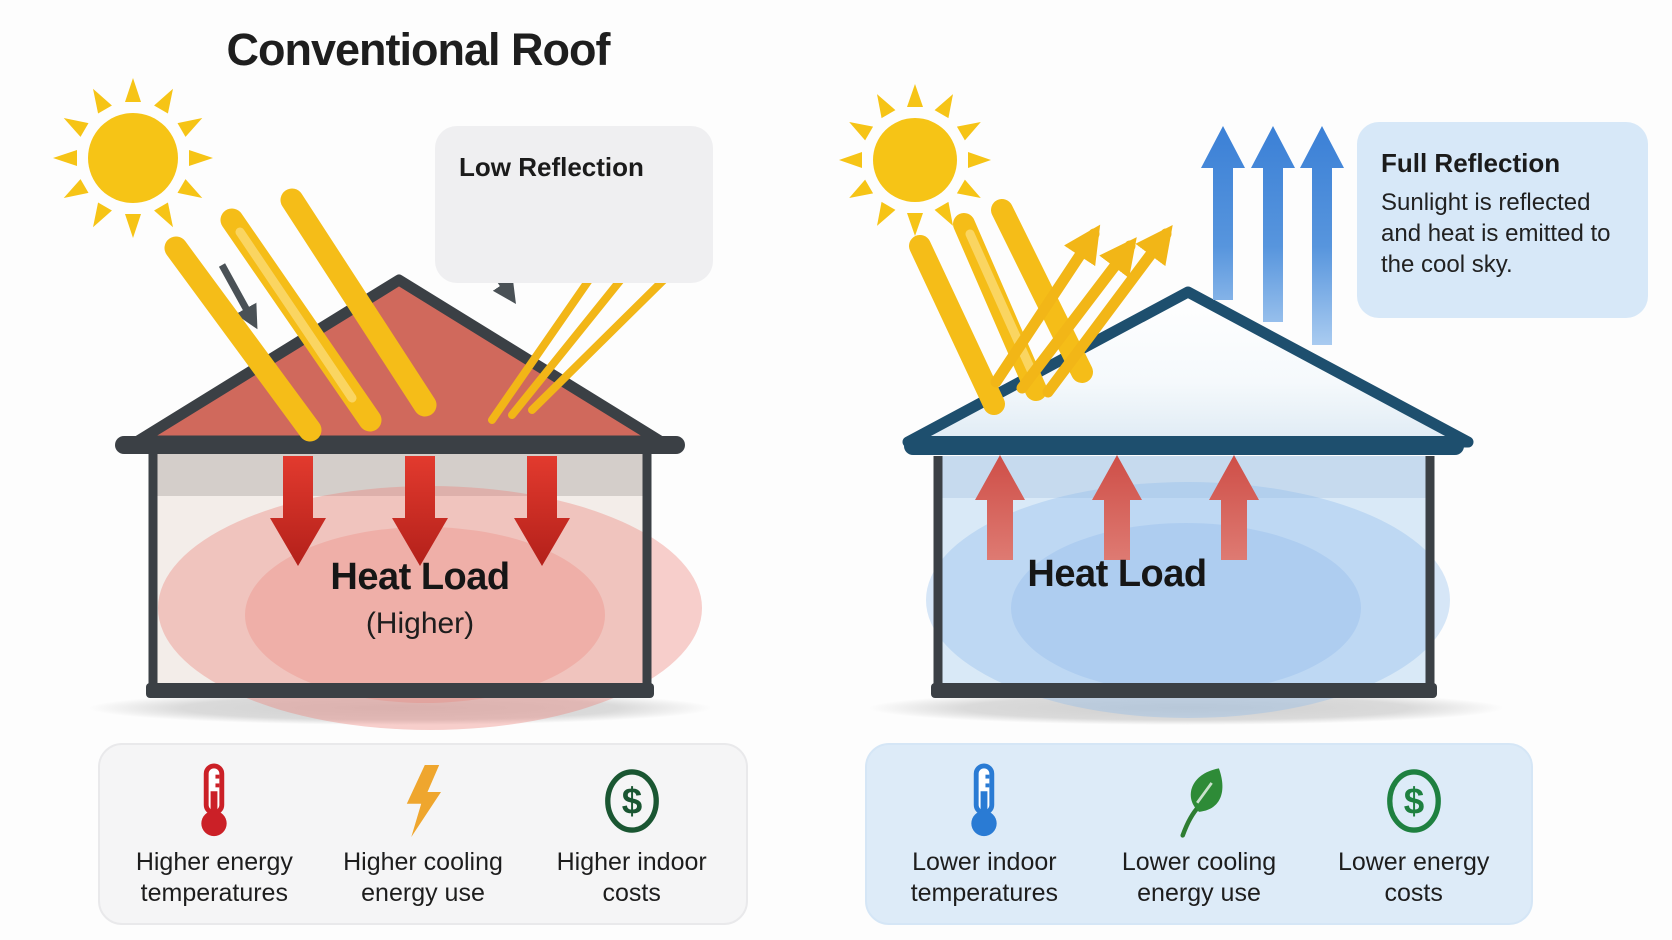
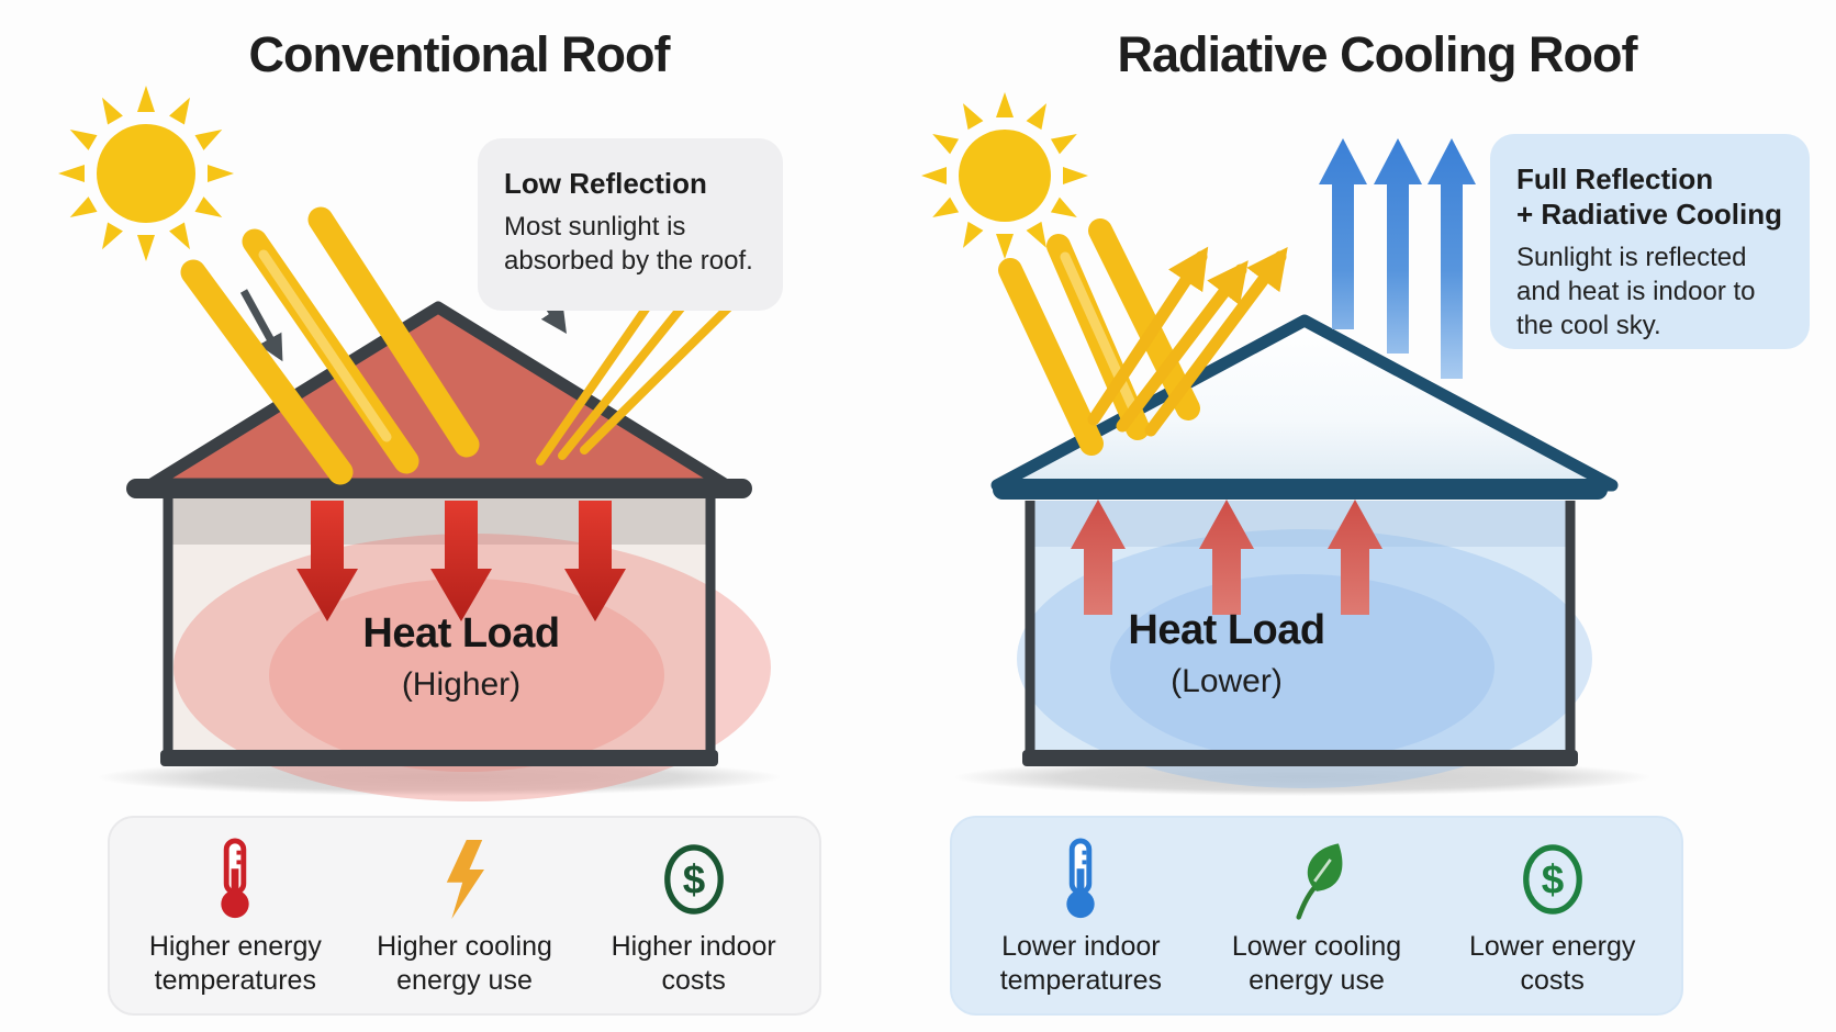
  Conventional Roof
+ Radiative Cooling Roof
  Low Reflection
+ Most sunlight is absorbed by the roof.
  Full Reflection
+ + Radiative Cooling
- Sunlight is reflected and heat is emitted to the cool sky.
+ Sunlight is reflected and heat is indoor to the cool sky.
  Heat Load
  (Higher)
  Heat Load
+ (Lower)
  Higher energy
  temperatures
  Higher cooling
  energy use
  $
  Higher indoor
  costs
  Lower indoor
  temperatures
  Lower cooling
  energy use
  $
  Lower energy
  costs
